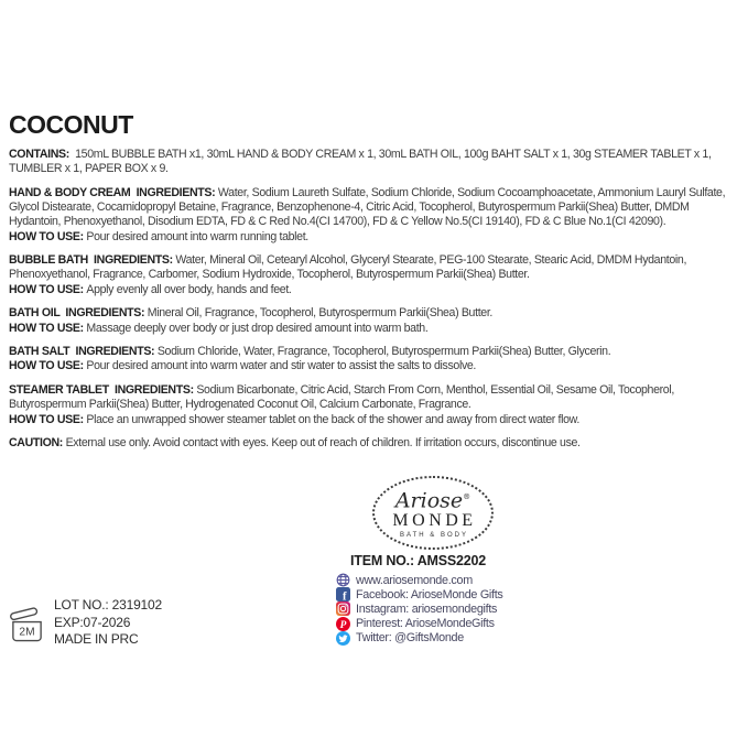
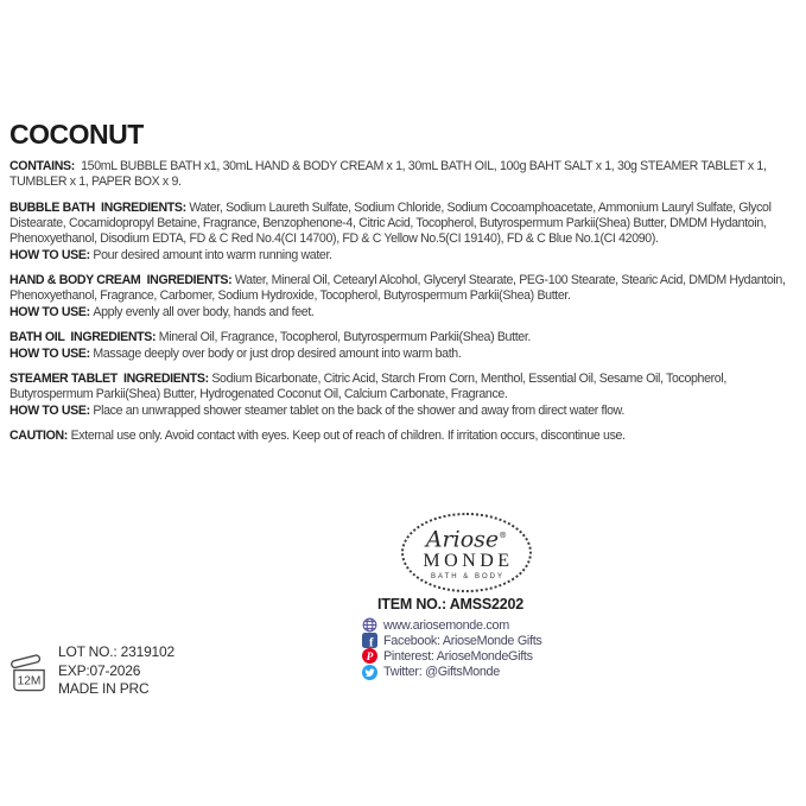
  COCONUT
  CONTAINS: 150mL BUBBLE BATH x1, 30mL HAND & BODY CREAM x 1, 30mL BATH OIL, 100g BAHT SALT x 1, 30g STEAMER TABLET x 1, TUMBLER x 1, PAPER BOX x 9.
- HAND & BODY CREAM INGREDIENTS: Water, Sodium Laureth Sulfate, Sodium Chloride, Sodium Cocoamphoacetate, Ammonium Lauryl Sulfate, Glycol Distearate, Cocamidopropyl Betaine, Fragrance, Benzophenone-4, Citric Acid, Tocopherol, Butyrospermum Parkii(Shea) Butter, DMDM Hydantoin, Phenoxyethanol, Disodium EDTA, FD & C Red No.4(CI 14700), FD & C Yellow No.5(CI 19140), FD & C Blue No.1(CI 42090).
+ BUBBLE BATH INGREDIENTS: Water, Sodium Laureth Sulfate, Sodium Chloride, Sodium Cocoamphoacetate, Ammonium Lauryl Sulfate, Glycol Distearate, Cocamidopropyl Betaine, Fragrance, Benzophenone-4, Citric Acid, Tocopherol, Butyrospermum Parkii(Shea) Butter, DMDM Hydantoin, Phenoxyethanol, Disodium EDTA, FD & C Red No.4(CI 14700), FD & C Yellow No.5(CI 19140), FD & C Blue No.1(CI 42090).
- HOW TO USE: Pour desired amount into warm running tablet.
+ HOW TO USE: Pour desired amount into warm running water.
- BUBBLE BATH INGREDIENTS: Water, Mineral Oil, Cetearyl Alcohol, Glyceryl Stearate, PEG-100 Stearate, Stearic Acid, DMDM Hydantoin, Phenoxyethanol, Fragrance, Carbomer, Sodium Hydroxide, Tocopherol, Butyrospermum Parkii(Shea) Butter.
+ HAND & BODY CREAM INGREDIENTS: Water, Mineral Oil, Cetearyl Alcohol, Glyceryl Stearate, PEG-100 Stearate, Stearic Acid, DMDM Hydantoin, Phenoxyethanol, Fragrance, Carbomer, Sodium Hydroxide, Tocopherol, Butyrospermum Parkii(Shea) Butter.
  HOW TO USE: Apply evenly all over body, hands and feet.
  BATH OIL INGREDIENTS: Mineral Oil, Fragrance, Tocopherol, Butyrospermum Parkii(Shea) Butter.
  HOW TO USE: Massage deeply over body or just drop desired amount into warm bath.
- BATH SALT INGREDIENTS: Sodium Chloride, Water, Fragrance, Tocopherol, Butyrospermum Parkii(Shea) Butter, Glycerin.
- HOW TO USE: Pour desired amount into warm water and stir water to assist the salts to dissolve.
  STEAMER TABLET INGREDIENTS: Sodium Bicarbonate, Citric Acid, Starch From Corn, Menthol, Essential Oil, Sesame Oil, Tocopherol, Butyrospermum Parkii(Shea) Butter, Hydrogenated Coconut Oil, Calcium Carbonate, Fragrance.
  HOW TO USE: Place an unwrapped shower steamer tablet on the back of the shower and away from direct water flow.
  CAUTION: External use only. Avoid contact with eyes. Keep out of reach of children. If irritation occurs, discontinue use.
  Ariose®
  MONDE
  ITEM NO.: AMSS2202
  www.ariosemonde.com
  f
  Facebook: ArioseMonde Gifts
- Instagram: ariosemondegifts
  P
  Pinterest: ArioseMondeGifts
  Twitter: @GiftsMonde
- 2M
+ 12M
  LOT NO.: 2319102
  EXP:07-2026
  MADE IN PRC
